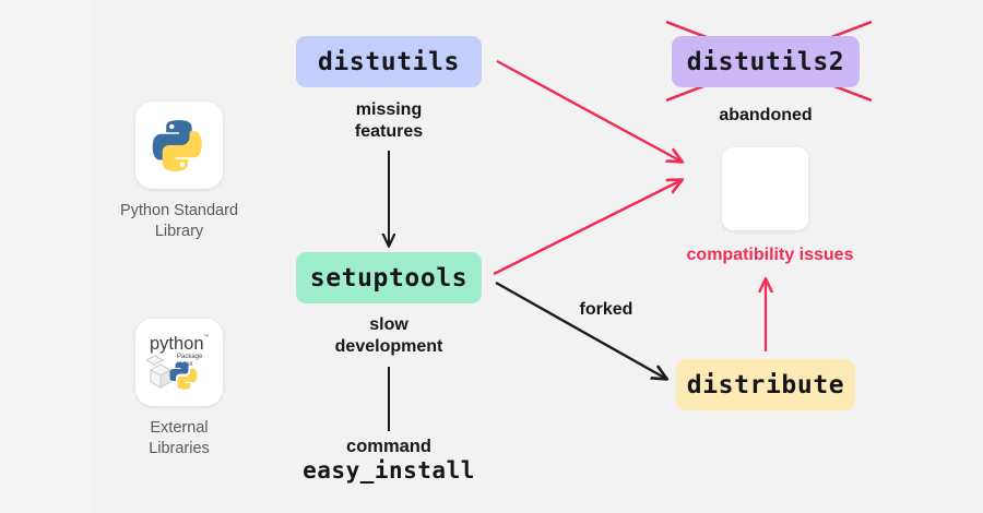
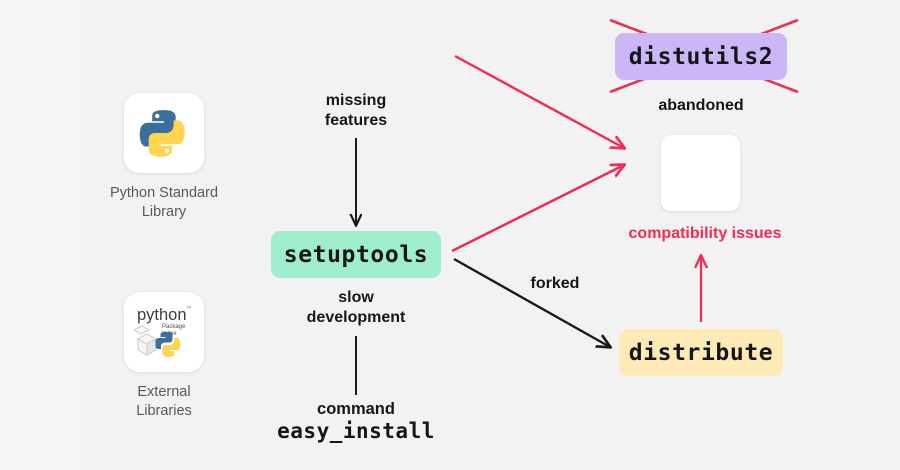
- distutils
  distutils2
  setuptools
  distribute
  missing
  features
  abandoned
  forked
  slow
  development
  compatibility issues
  command
  easy_install
  Python Standard
  Library
  python
  External
  Libraries
